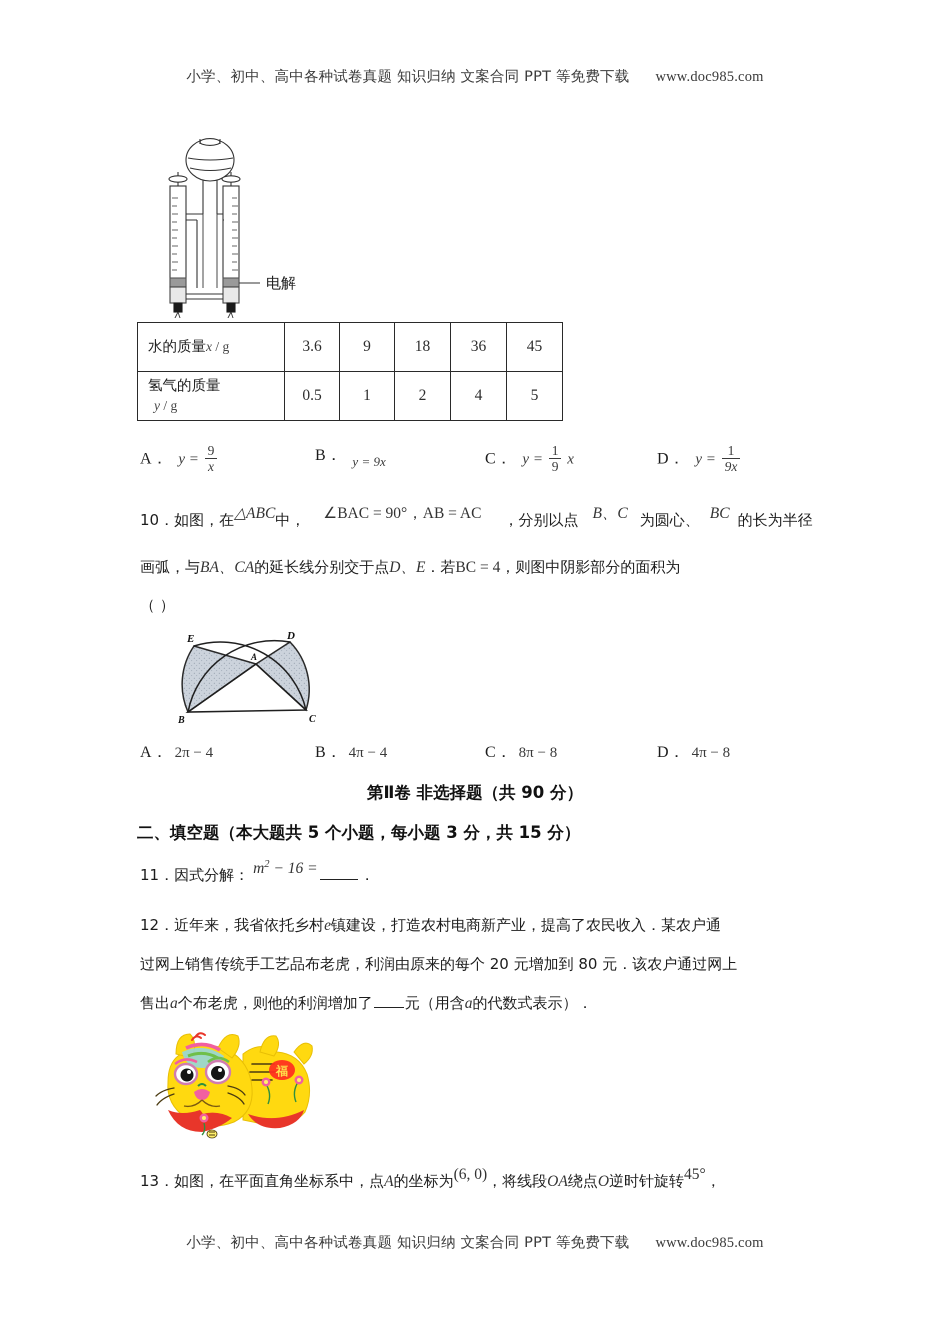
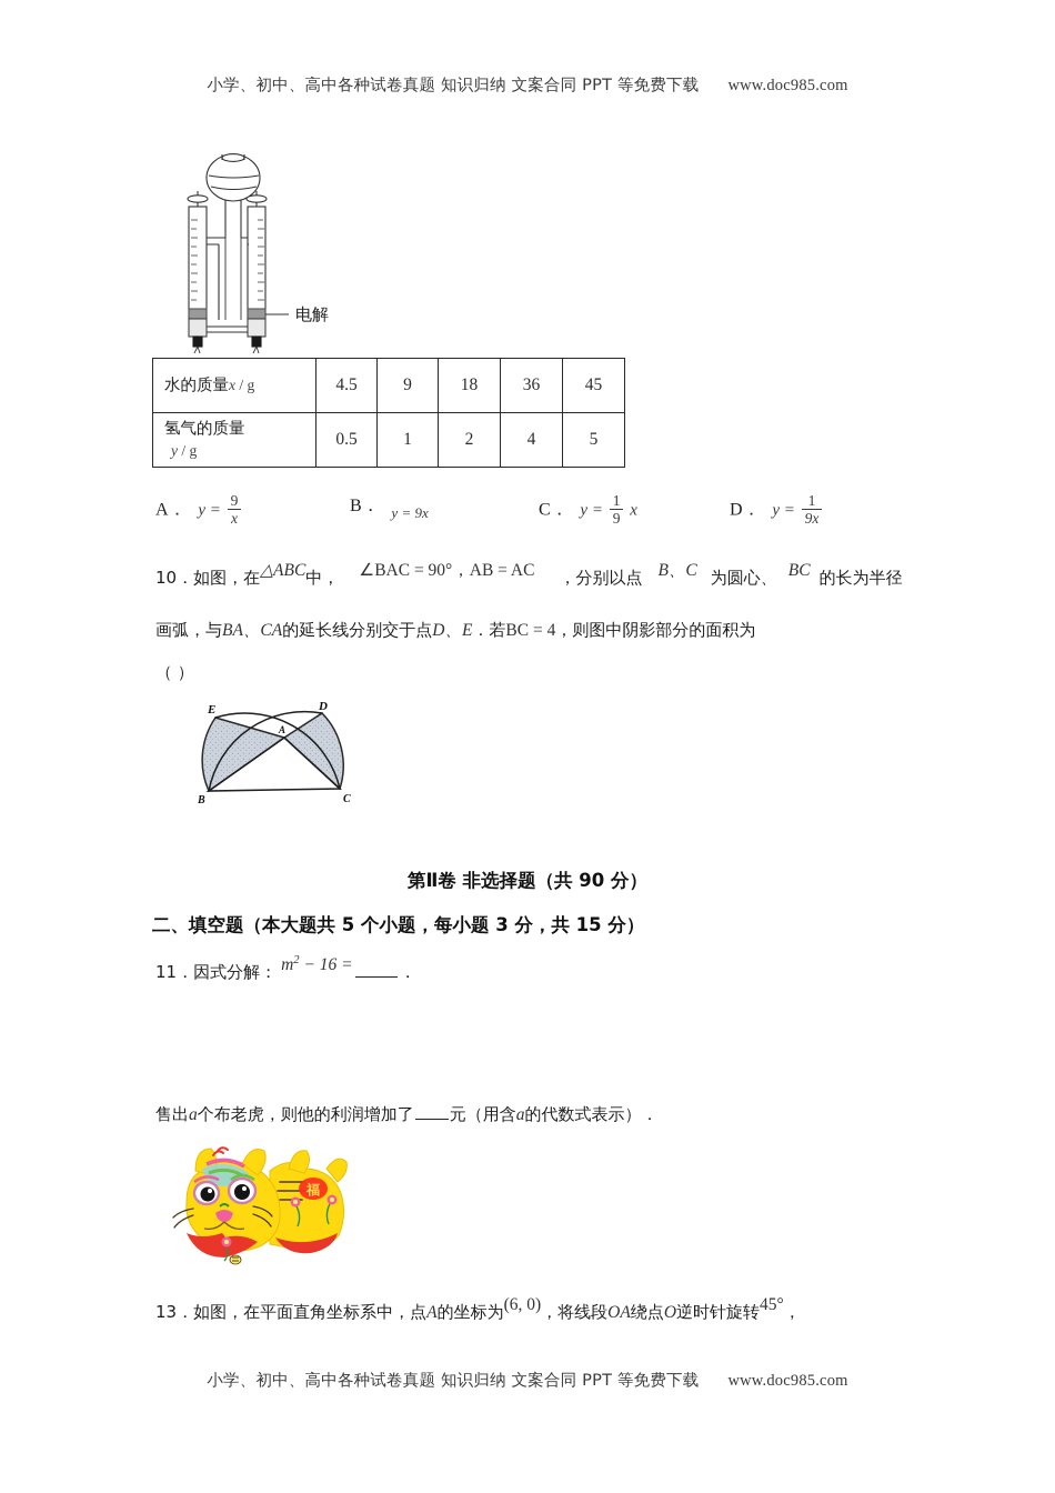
  小学、初中、高中各种试卷真题 知识归纳 文案合同 PPT 等免费下载 www.doc985.com
  电解
- 水的质量x / g	3.6	9	18	36	45
+ 水的质量x / g	4.5	9	18	36	45
  氢气的质量y / g	0.5	1	2	4	5
  A． y =
  9
  x
  B． y = 9x
  C． y =
  1
  9
  x
  D． y =
  1
  9x
  10．如图，在△ABC中， ∠BAC = 90°，AB = AC ，分别以点 B、C 为圆心、 BC 的长为半径
  画弧，与BA、CA的延长线分别交于点D、E．若BC = 4，则图中阴影部分的面积为
  （ ）
  E
  D
  A
  B
  C
- A． 2π − 4
- B． 4π − 4
- C． 8π − 8
- D． 4π − 8
  第Ⅱ卷 非选择题（共 90 分）
  二、填空题（本大题共 5 个小题，每小题 3 分，共 15 分）
  11．因式分解： m2 − 16 = ．
- 12．近年来，我省依托乡村e镇建设，打造农村电商新产业，提高了农民收入．某农户通
- 过网上销售传统手工艺品布老虎，利润由原来的每个 20 元增加到 80 元．该农户通过网上
  售出a个布老虎，则他的利润增加了 元（用含a的代数式表示）．
  福
  13．如图，在平面直角坐标系中，点A的坐标为(6, 0)，将线段OA绕点O逆时针旋转45°，
  小学、初中、高中各种试卷真题 知识归纳 文案合同 PPT 等免费下载 www.doc985.com
